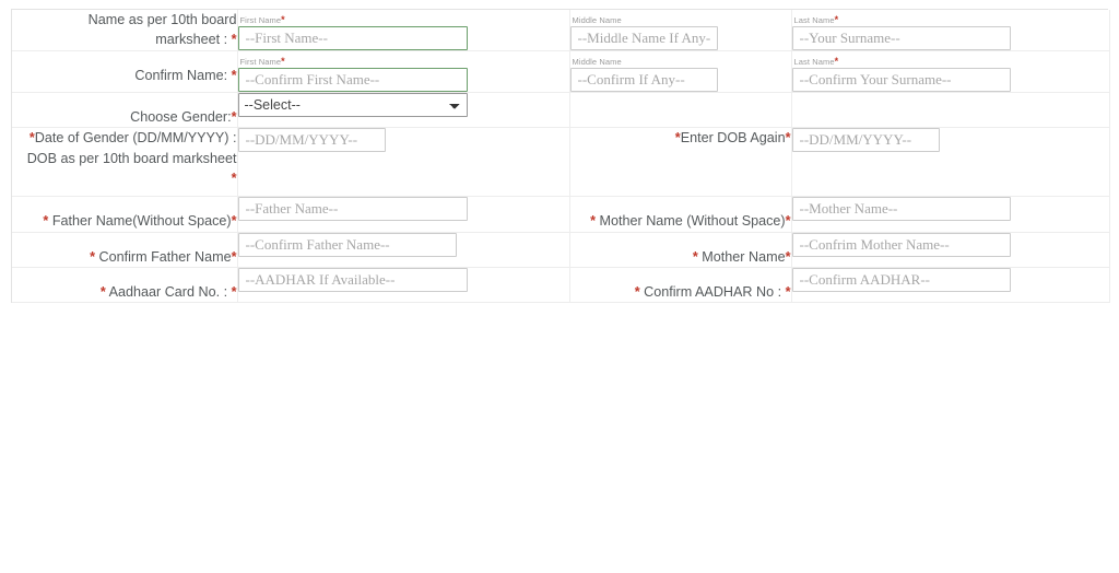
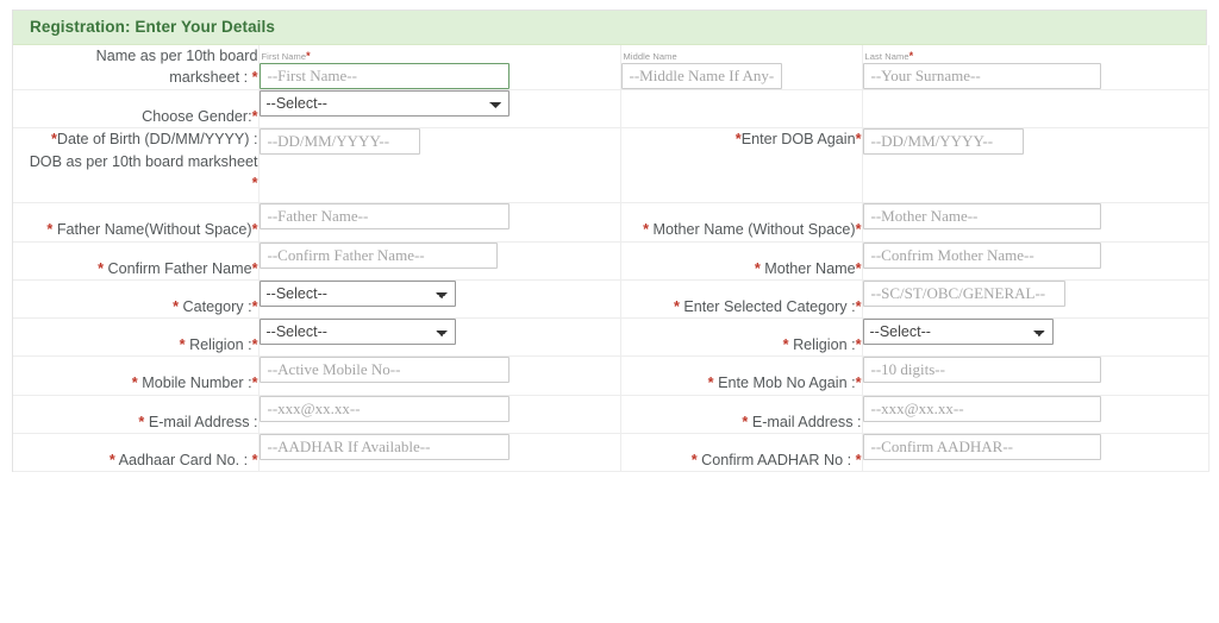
+ Registration: Enter Your Details
  Name as per 10th board marksheet : *	First Name* --First Name--	Middle Name --Middle Name If Any-	Last Name* --Your Surname--
- Confirm Name: *	First Name* --Confirm First Name--	Middle Name --Confirm If Any--	Last Name* --Confirm Your Surname--
  Choose Gender:*	--Select--
- *Date of Gender (DD/MM/YYYY) : DOB as per 10th board marksheet *	--DD/MM/YYYY--	*Enter DOB Again*	--DD/MM/YYYY--
+ *Date of Birth (DD/MM/YYYY) : DOB as per 10th board marksheet *	--DD/MM/YYYY--	*Enter DOB Again*	--DD/MM/YYYY--
  * Father Name(Without Space)*	--Father Name--	* Mother Name (Without Space)*	--Mother Name--
  * Confirm Father Name*	--Confirm Father Name--	* Mother Name*	--Confrim Mother Name--
+ * Category :*	--Select--	* Enter Selected Category :*	--SC/ST/OBC/GENERAL--
+ * Religion :*	--Select--	* Religion :*	--Select--
+ * Mobile Number :*	--Active Mobile No--	* Ente Mob No Again :*	--10 digits--
+ * E-mail Address :	--xxx@xx.xx--	* E-mail Address :	--xxx@xx.xx--
  * Aadhaar Card No. : *	--AADHAR If Available--	* Confirm AADHAR No : *	--Confirm AADHAR--
